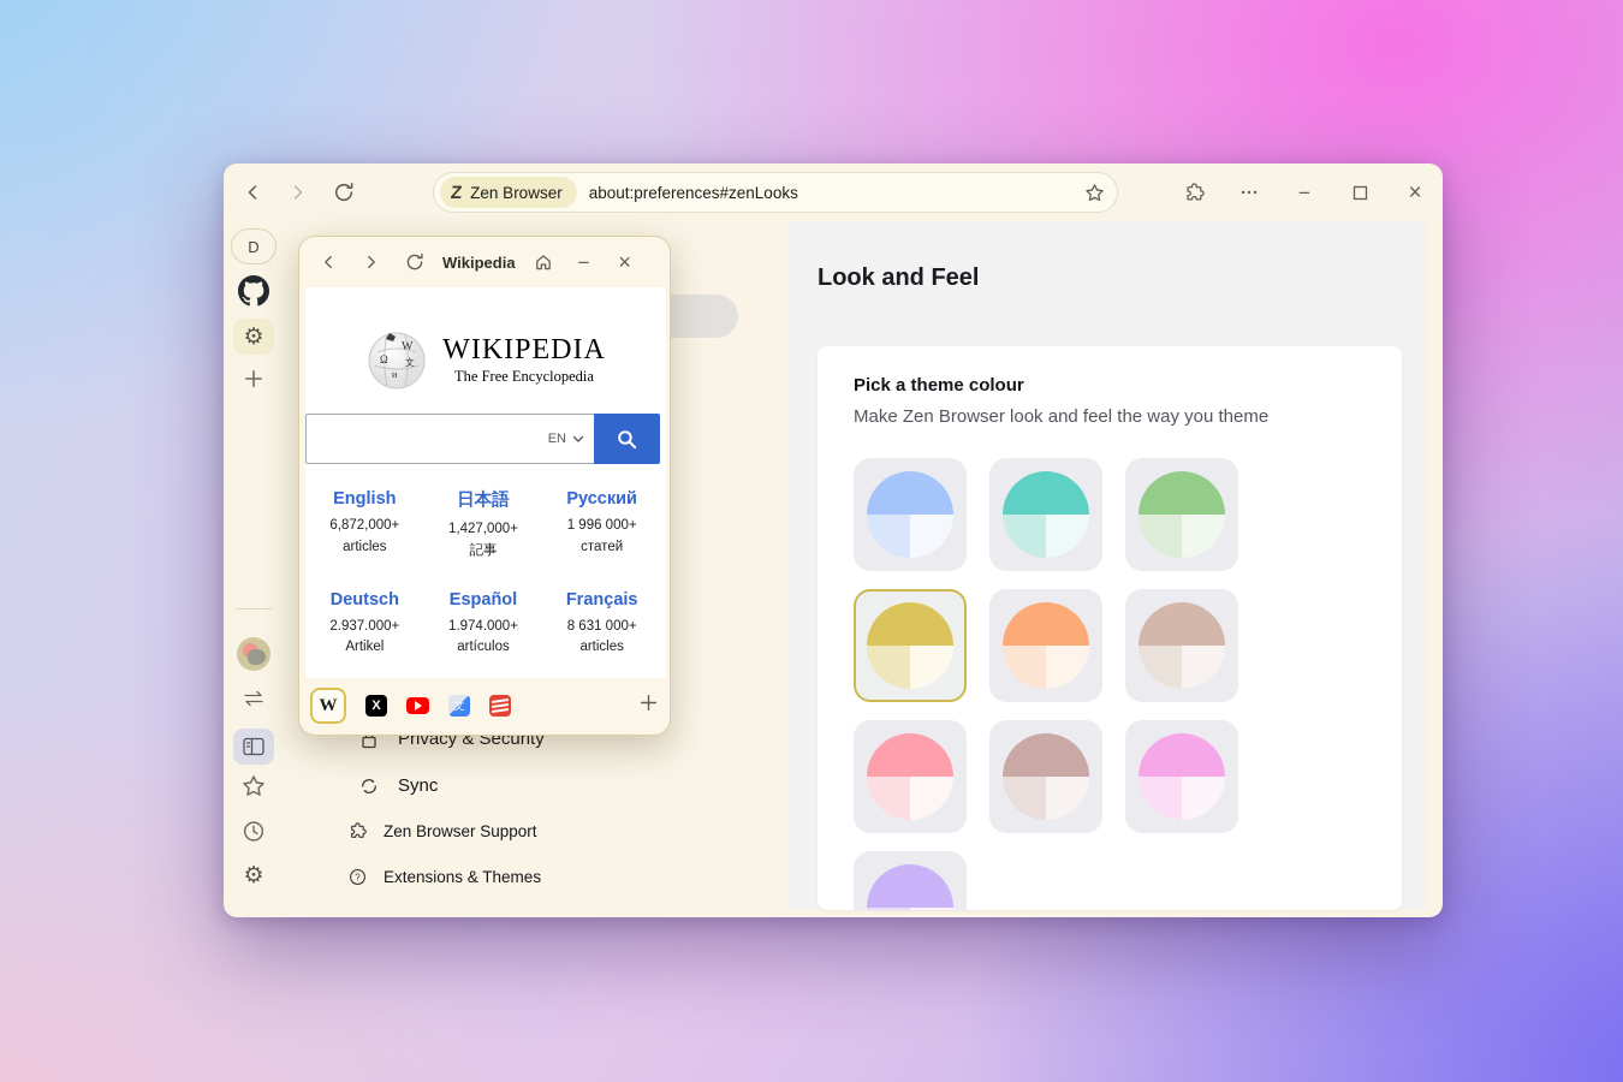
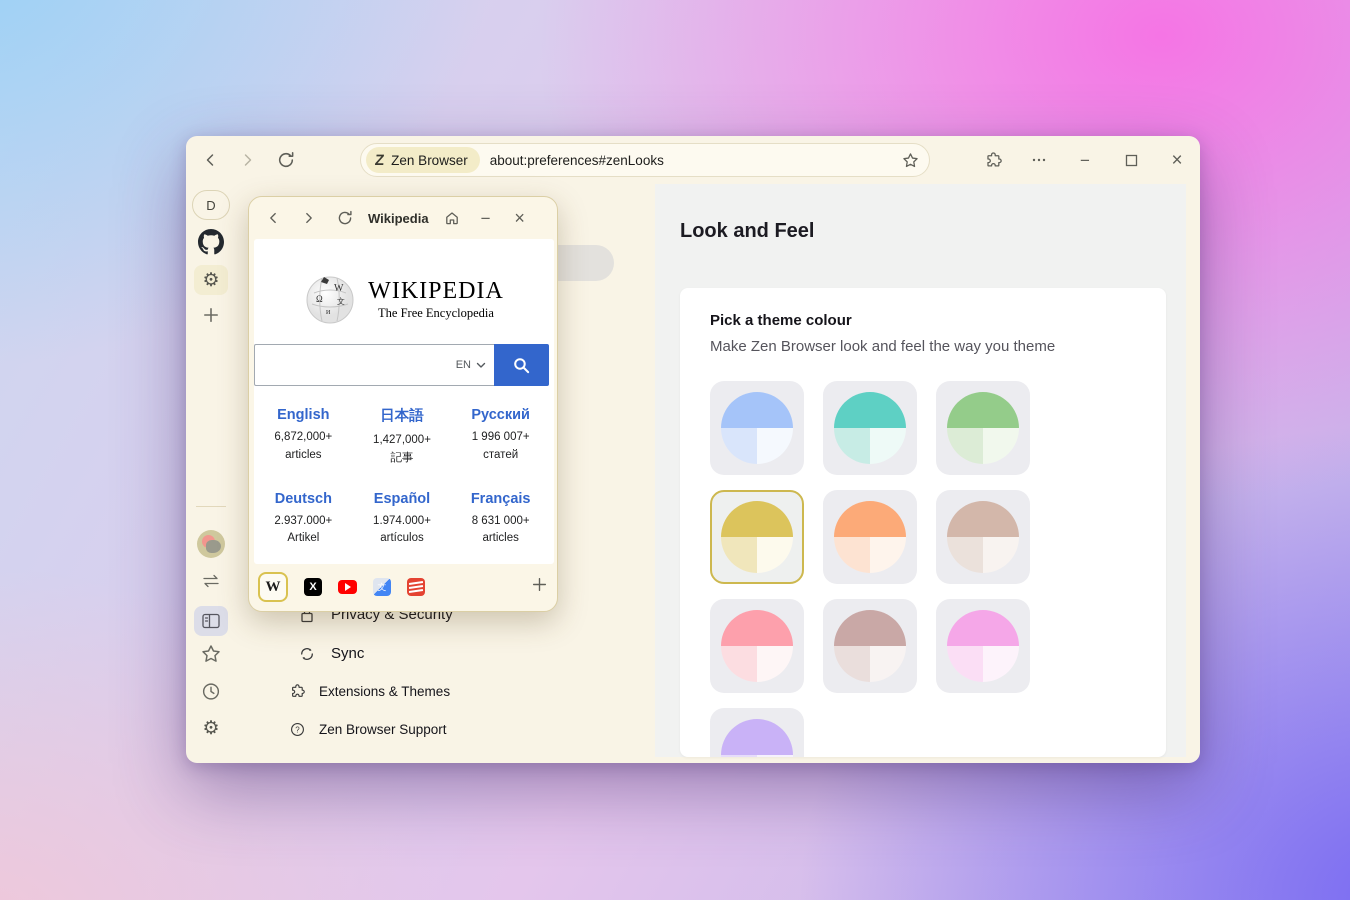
  Zen Browser
  about:preferences#zenLooks
  −
  ×
  D
  ⚙
  ⚙
  Privacy & Security
  Sync
- Zen Browser Support
+ Extensions & Themes
  ?
- Extensions & Themes
+ Zen Browser Support
  Look and Feel
  Pick a theme colour
  Make Zen Browser look and feel the way you theme
  Wikipedia
  −
  ×
  W
  Ω
  文
  и
  WIKIPEDIA
  The Free Encyclopedia
  EN
  English
  6,872,000+
  articles
  日本語
  1,427,000+
  記事
  Русский
- 1 996 000+
+ 1 996 007+
  статей
  Deutsch
  2.937.000+
  Artikel
  Español
  1.974.000+
  artículos
  Français
  8 631 000+
  articles
  W
  X
  文
